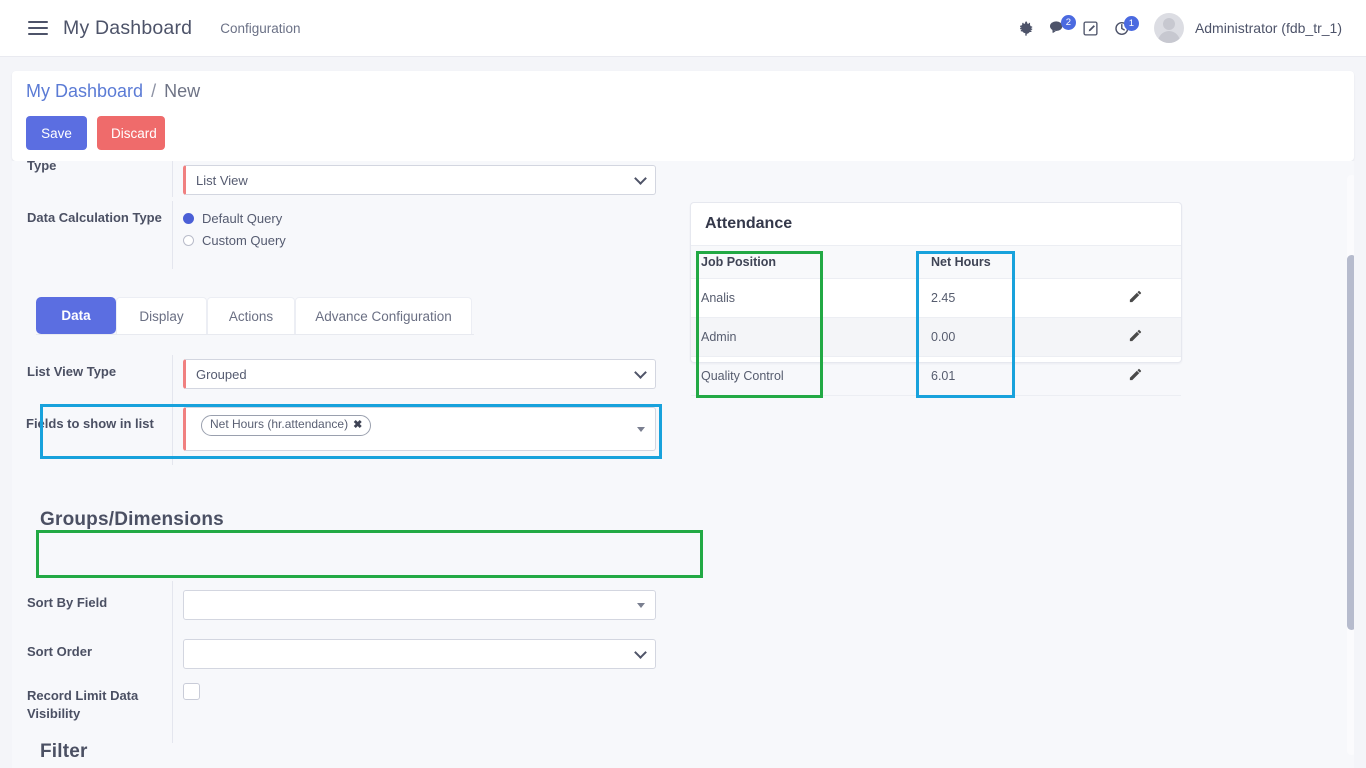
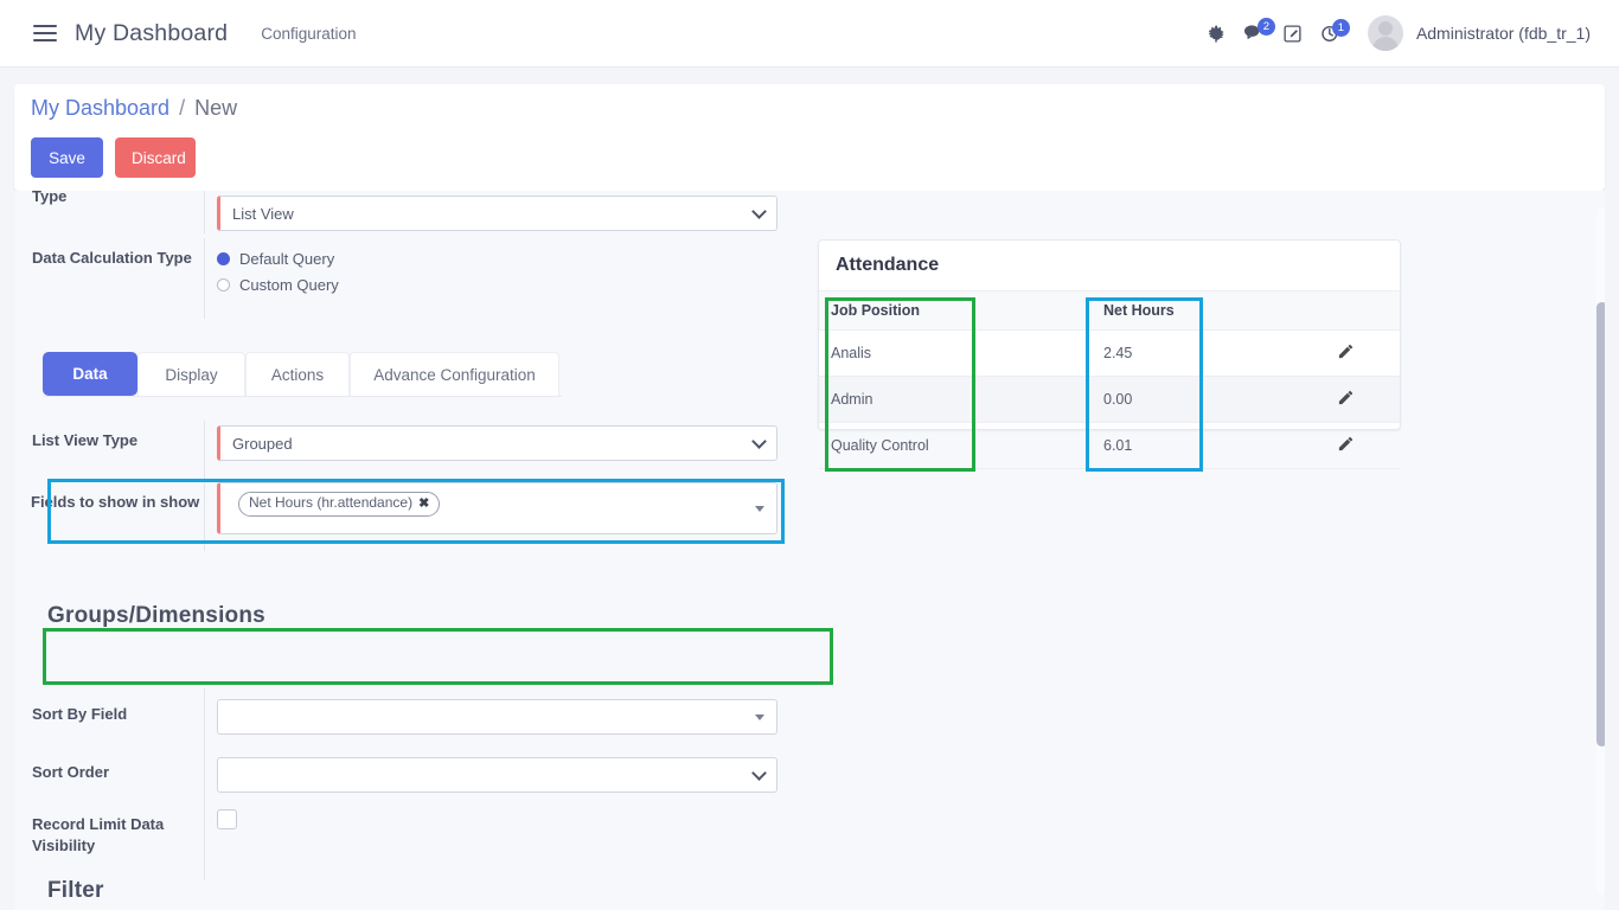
  My Dashboard
  Configuration
  2
  1
  Administrator (fdb_tr_1)
  My Dashboard / New
  Save
  Discard
  Type
  List View
  Data Calculation Type
  Default Query
  Custom Query
  Data
  Display
  Actions
  Advance Configuration
  List View Type
  Grouped
- Fields to show in list
+ Fields to show in show
  Net Hours (hr.attendance) ✖
  Groups/Dimensions
  Sort By Field
  Sort Order
  Record Limit Data Visibility
  Filter
  Attendance
  Job Position		Net Hours
  Analis		2.45
  Admin		0.00
  Quality Control		6.01
